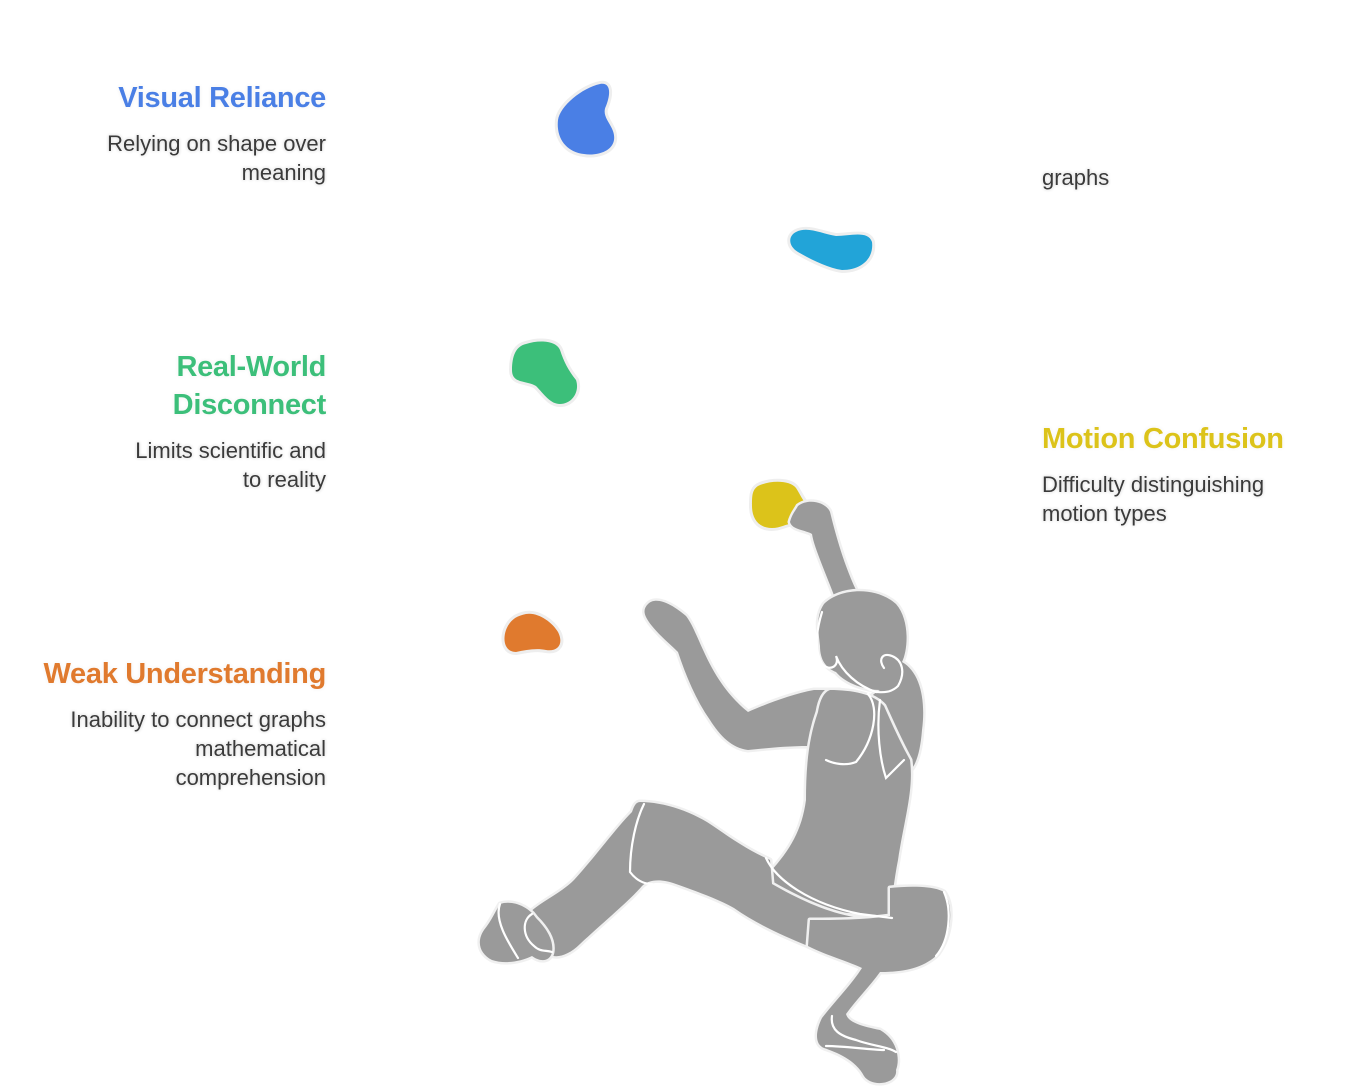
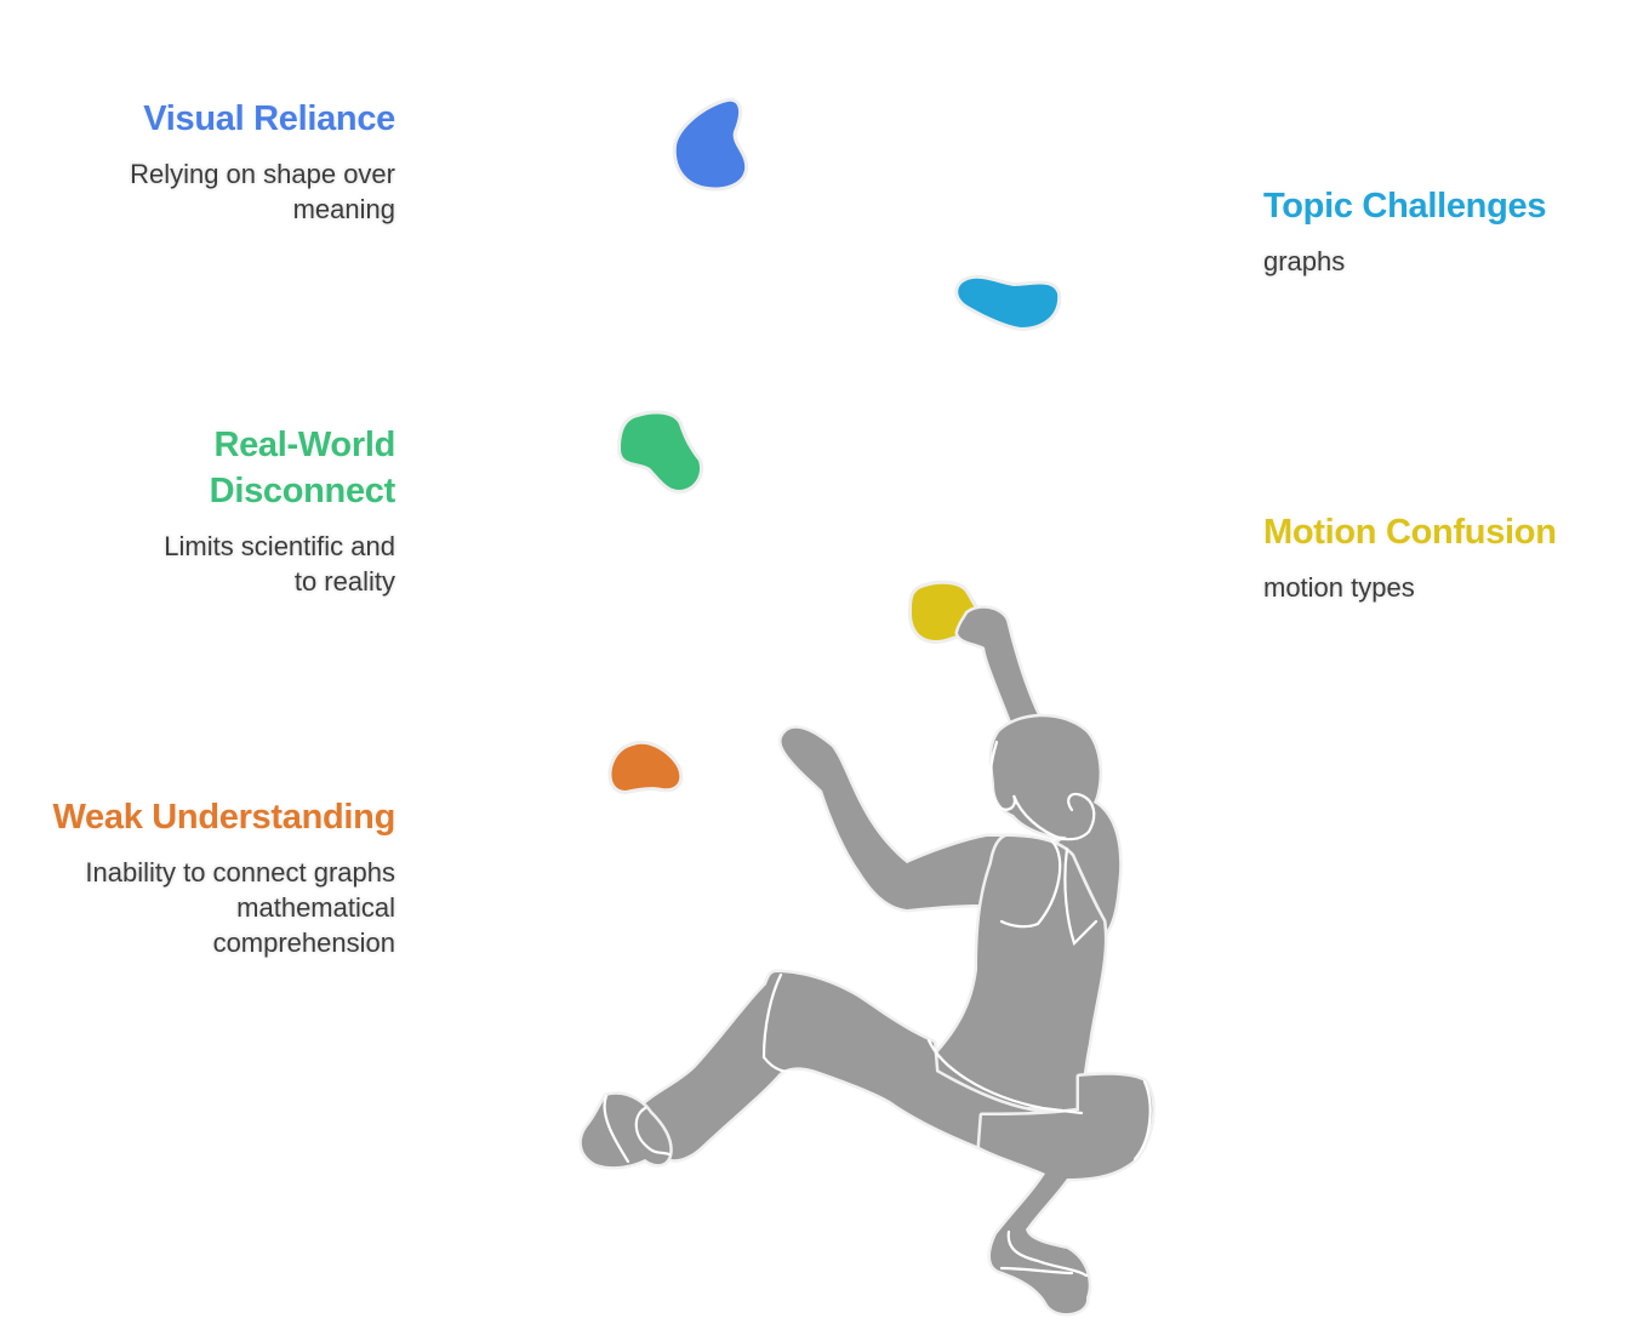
  Visual Reliance
  Relying on shape over
  meaning
+ Topic Challenges
  graphs
  Real-World
  Disconnect
  Limits scientific and
  to reality
  Motion Confusion
- Difficulty distinguishing
  motion types
  Weak Understanding
  Inability to connect graphs
  mathematical
  comprehension
